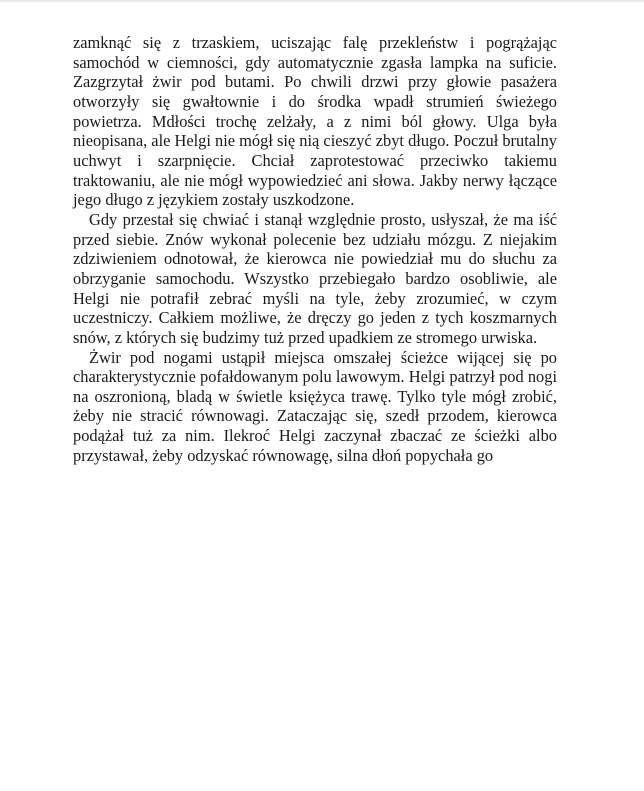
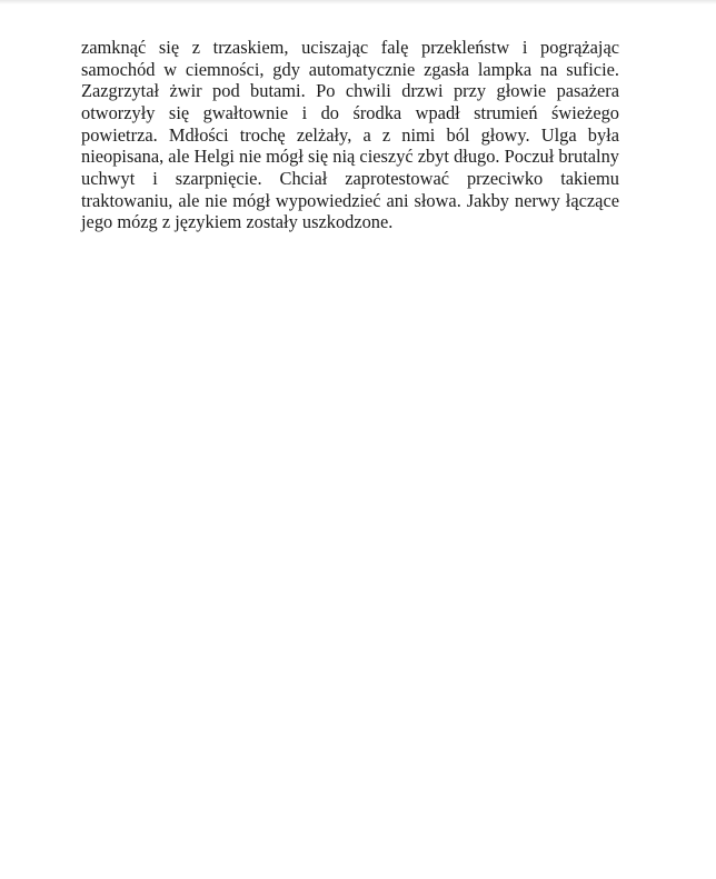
- zamknąć się z trzaskiem, uciszając falę przekleństw i pogrążając samochód w ciemności, gdy automatycznie zgasła lampka na suficie. Zazgrzytał żwir pod butami. Po chwili drzwi przy głowie pasażera otworzyły się gwałtownie i do środka wpadł strumień świeżego powietrza. Mdłości trochę zelżały, a z nimi ból głowy. Ulga była nieopisana, ale Helgi nie mógł się nią cieszyć zbyt długo. Poczuł brutalny uchwyt i szarpnięcie. Chciał zaprotestować przeciwko takiemu traktowaniu, ale nie mógł wypowiedzieć ani słowa. Jakby nerwy łączące jego długo z językiem zostały uszkodzone.
+ zamknąć się z trzaskiem, uciszając falę przekleństw i pogrążając samochód w ciemności, gdy automatycznie zgasła lampka na suficie. Zazgrzytał żwir pod butami. Po chwili drzwi przy głowie pasażera otworzyły się gwałtownie i do środka wpadł strumień świeżego powietrza. Mdłości trochę zelżały, a z nimi ból głowy. Ulga była nieopisana, ale Helgi nie mógł się nią cieszyć zbyt długo. Poczuł brutalny uchwyt i szarpnięcie. Chciał zaprotestować przeciwko takiemu traktowaniu, ale nie mógł wypowiedzieć ani słowa. Jakby nerwy łączące jego mózg z językiem zostały uszkodzone.
- Gdy przestał się chwiać i stanął względnie prosto, usłyszał, że ma iść przed siebie. Znów wykonał polecenie bez udziału mózgu. Z niejakim zdziwieniem odnotował, że kierowca nie powiedział mu do słuchu za obrzyganie samochodu. Wszystko przebiegało bardzo osobliwie, ale Helgi nie potrafił zebrać myśli na tyle, żeby zrozumieć, w czym uczestniczy. Całkiem możliwe, że dręczy go jeden z tych koszmarnych snów, z których się budzimy tuż przed upadkiem ze stromego urwiska.
- Żwir pod nogami ustąpił miejsca omszałej ścieżce wijącej się po charakterystycznie pofałdowanym polu lawowym. Helgi patrzył pod nogi na oszronioną, bladą w świetle księżyca trawę. Tylko tyle mógł zrobić, żeby nie stracić równowagi. Zataczając się, szedł przodem, kierowca podążał tuż za nim. Ilekroć Helgi zaczynał zbaczać ze ścieżki albo przystawał, żeby odzyskać równowagę, silna dłoń popychała go
